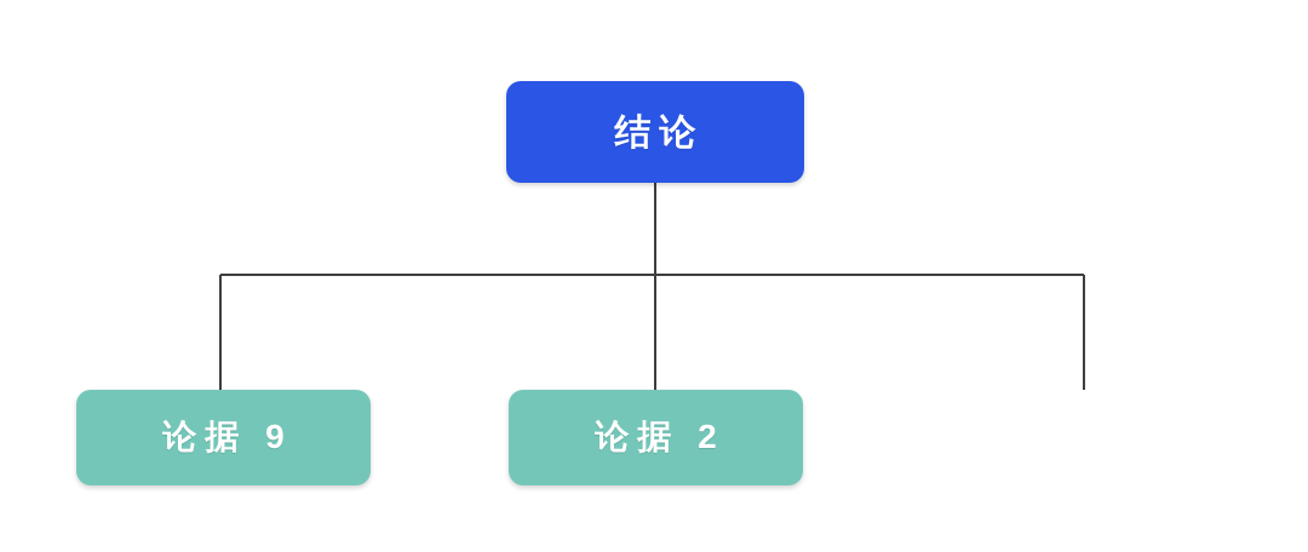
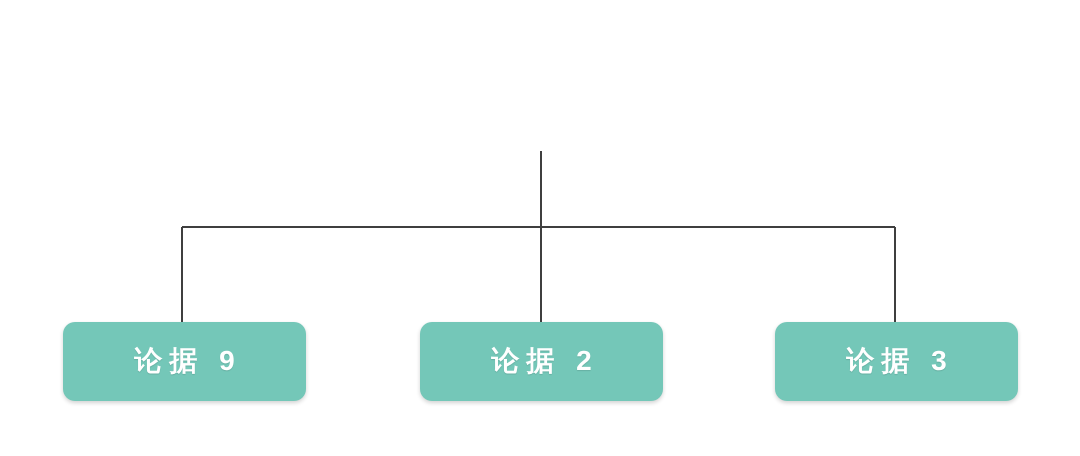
- 结论
  论据 9
  论据 2
+ 论据 3
